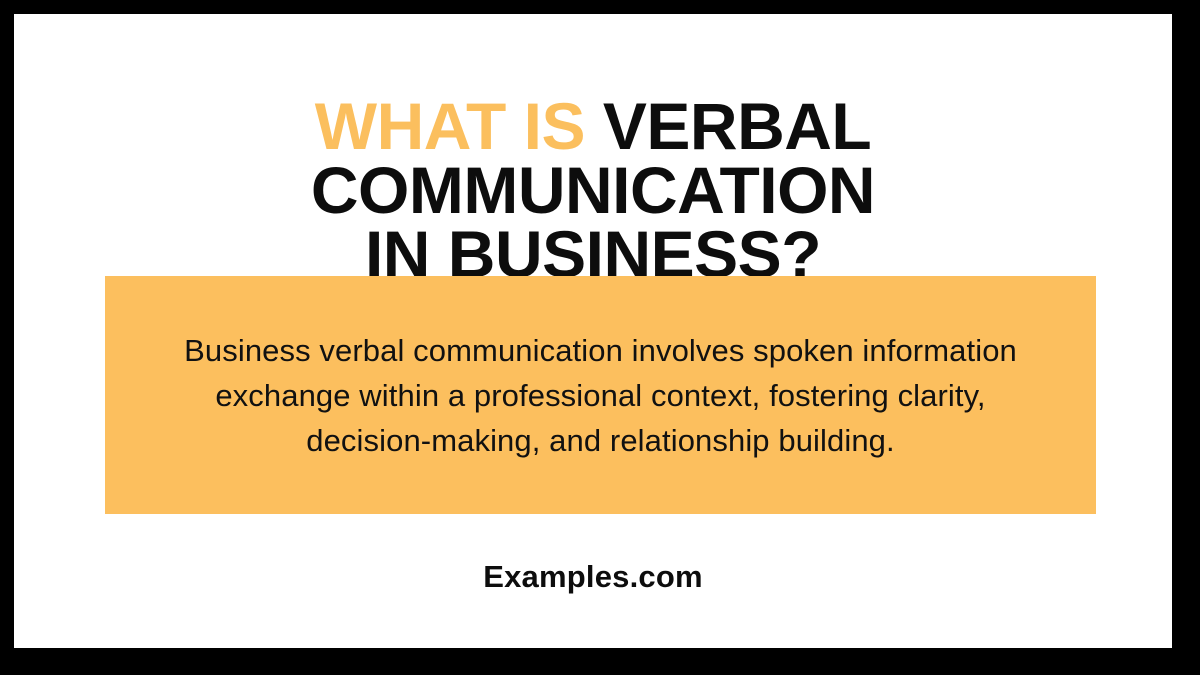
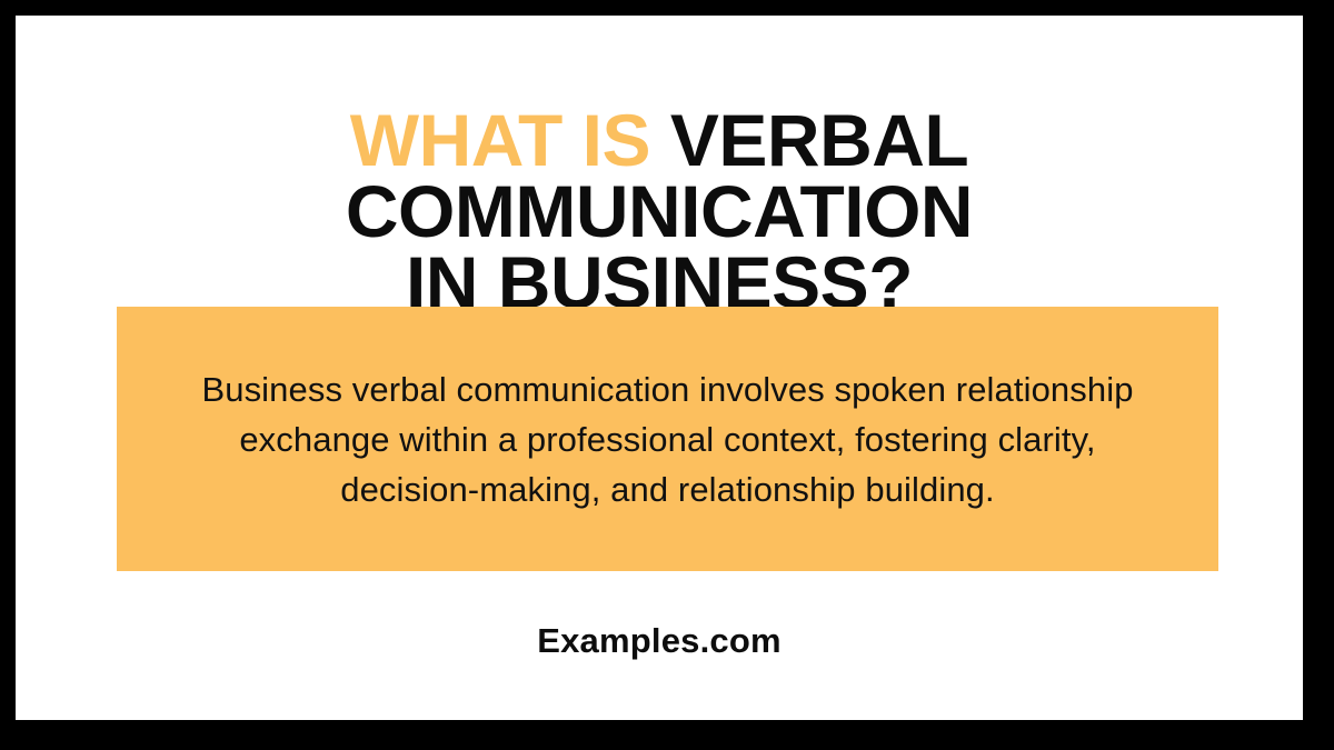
  WHAT IS VERBAL
  COMMUNICATION
  IN BUSINESS?
- Business verbal communication involves spoken information exchange within a professional context, fostering clarity, decision-making, and relationship building.
+ Business verbal communication involves spoken relationship exchange within a professional context, fostering clarity, decision-making, and relationship building.
  Examples.com
